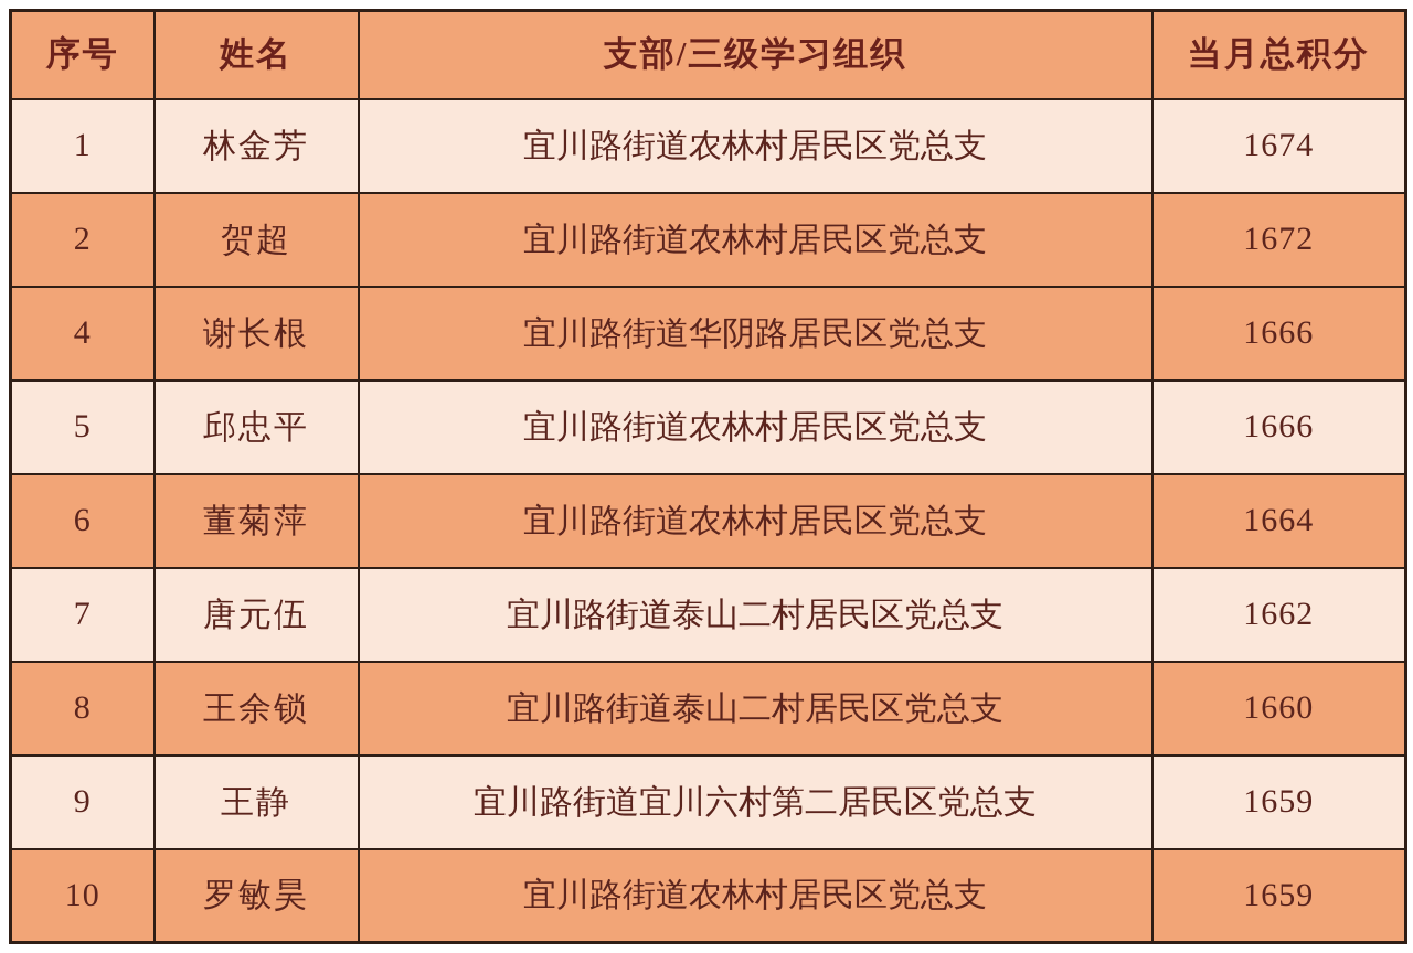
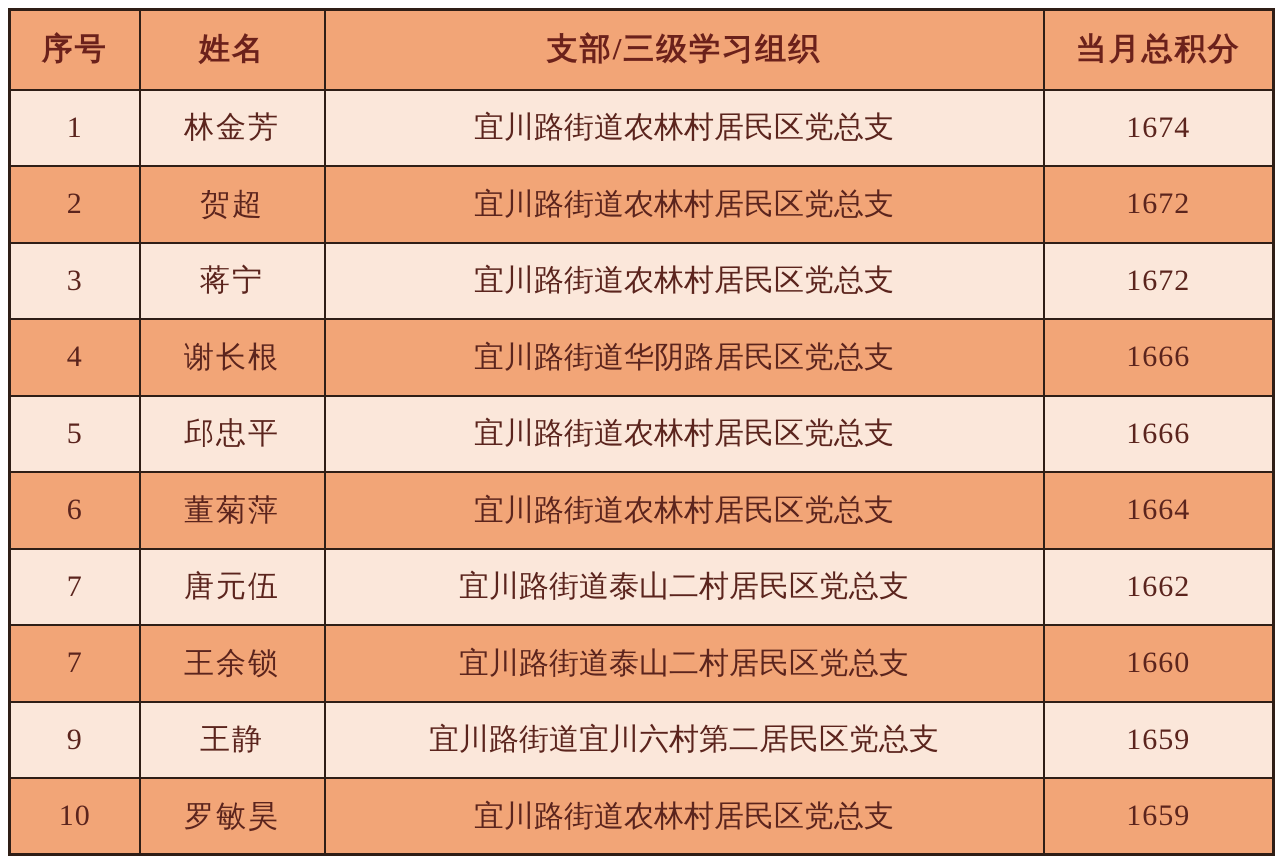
  序号	姓名	支部/三级学习组织	当月总积分
  1	林金芳	宜川路街道农林村居民区党总支	1674
  2	贺超	宜川路街道农林村居民区党总支	1672
+ 3	蒋宁	宜川路街道农林村居民区党总支	1672
  4	谢长根	宜川路街道华阴路居民区党总支	1666
  5	邱忠平	宜川路街道农林村居民区党总支	1666
  6	董菊萍	宜川路街道农林村居民区党总支	1664
  7	唐元伍	宜川路街道泰山二村居民区党总支	1662
- 8	王余锁	宜川路街道泰山二村居民区党总支	1660
+ 7	王余锁	宜川路街道泰山二村居民区党总支	1660
  9	王静	宜川路街道宜川六村第二居民区党总支	1659
  10	罗敏昊	宜川路街道农林村居民区党总支	1659
